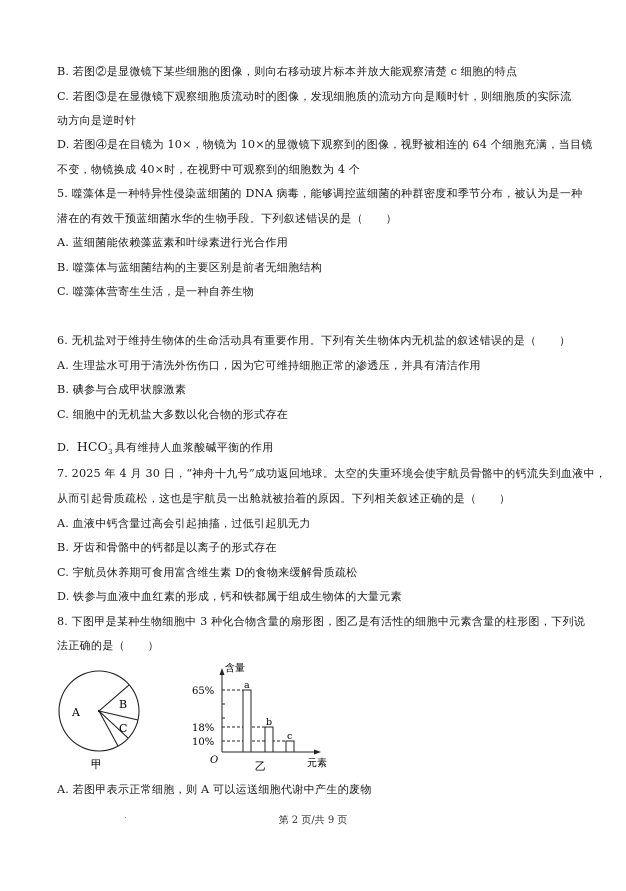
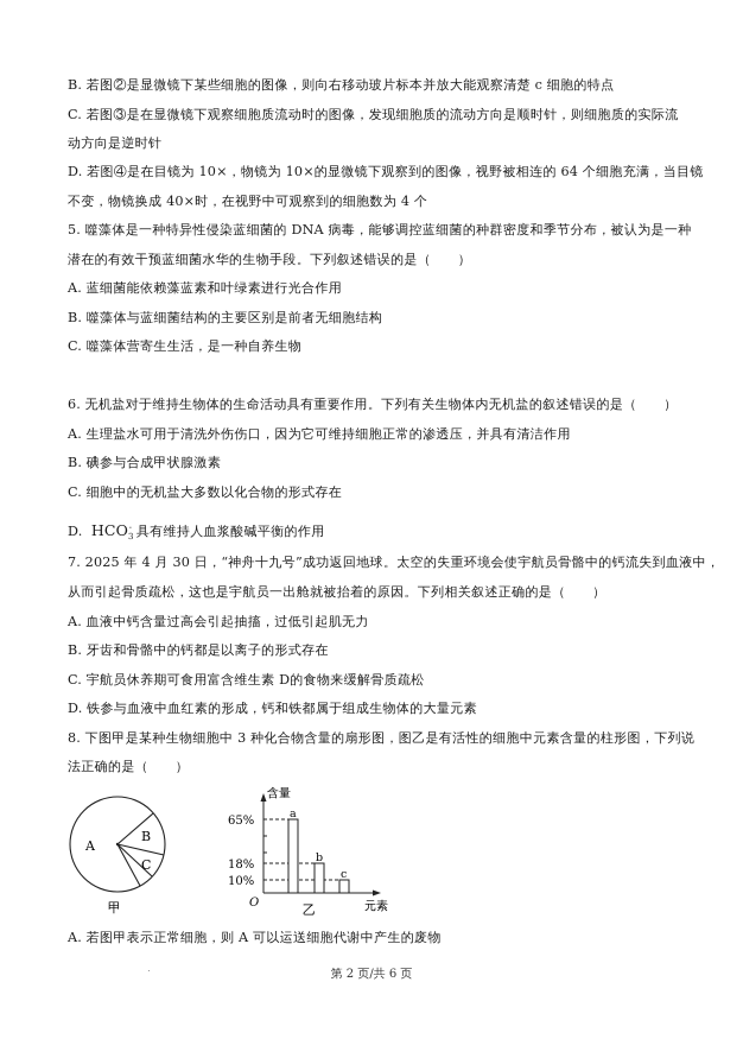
  B. 若图②是显微镜下某些细胞的图像，则向右移动玻片标本并放大能观察清楚 c 细胞的特点
  C. 若图③是在显微镜下观察细胞质流动时的图像，发现细胞质的流动方向是顺时针，则细胞质的实际流
  动方向是逆时针
  D. 若图④是在目镜为 10×，物镜为 10×的显微镜下观察到的图像，视野被相连的 64 个细胞充满，当目镜
  不变，物镜换成 40×时，在视野中可观察到的细胞数为 4 个
  5. 噬藻体是一种特异性侵染蓝细菌的 DNA 病毒，能够调控蓝细菌的种群密度和季节分布，被认为是一种
  潜在的有效干预蓝细菌水华的生物手段。下列叙述错误的是（ ）
  A. 蓝细菌能依赖藻蓝素和叶绿素进行光合作用
  B. 噬藻体与蓝细菌结构的主要区别是前者无细胞结构
  C. 噬藻体营寄生生活，是一种自养生物
  6. 无机盐对于维持生物体的生命活动具有重要作用。下列有关生物体内无机盐的叙述错误的是（ ）
  A. 生理盐水可用于清洗外伤伤口，因为它可维持细胞正常的渗透压，并具有清洁作用
  B. 碘参与合成甲状腺激素
  C. 细胞中的无机盐大多数以化合物的形式存在
  D. HCO3- 具有维持人血浆酸碱平衡的作用
  7. 2025 年 4 月 30 日，“神舟十九号”成功返回地球。太空的失重环境会使宇航员骨骼中的钙流失到血液中，
  从而引起骨质疏松，这也是宇航员一出舱就被抬着的原因。下列相关叙述正确的是（ ）
  A. 血液中钙含量过高会引起抽搐，过低引起肌无力
  B. 牙齿和骨骼中的钙都是以离子的形式存在
  C. 宇航员休养期可食用富含维生素 D的食物来缓解骨质疏松
  D. 铁参与血液中血红素的形成，钙和铁都属于组成生物体的大量元素
  8. 下图甲是某种生物细胞中 3 种化合物含量的扇形图，图乙是有活性的细胞中元素含量的柱形图，下列说
  法正确的是（ ）
  A
  B
  C
  甲
  a
  b
  c
  65%
  18%
  10%
  含量
  元素
  O
  乙
  A. 若图甲表示正常细胞，则 A 可以运送细胞代谢中产生的废物
- 第 2 页/共 9 页
+ 第 2 页/共 6 页
